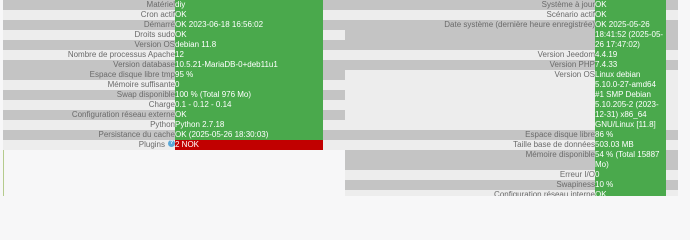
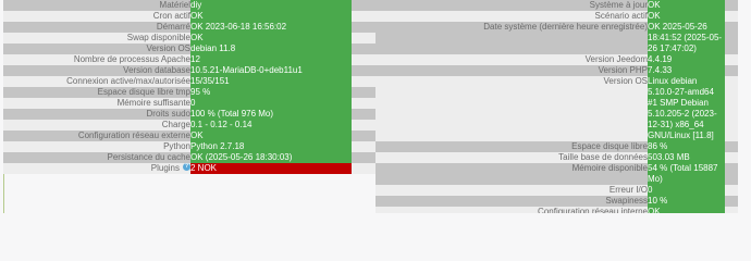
  Matérie	diy
  Cron actif	OK
  Démarré	OK 2023-06-18 16:56:02
- Droits sudo	OK
+ Swap disponible	OK
  Version OS	debian 11.8
  Nombre de processus Apache	12
  Version database	10.5.21-MariaDB-0+deb11u1
+ Connexion active/max/autorisée	15/35/151
  Espace disque libre tmp	95 %
  Mémoire suffisante	0
- Swap disponible	100 % (Total 976 Mo)
+ Droits sudo	100 % (Total 976 Mo)
  Charge	0.1 - 0.12 - 0.14
  Configuration réseau externe	OK
  Python	Python 2.7.18
  Persistance du cache	OK (2025-05-26 18:30:03)
  Plugins	2 NOK
  Système à jour	OK
  Scénario actif	OK
  Date système (dernière heure enregistrée)	OK 2025-05-26 18:41:52 (2025-05-26 17:47:02)
  Version Jeedom	4.4.19
  Version PHP	7.4.33
  Version OS	Linux debian 5.10.0-27-amd64 #1 SMP Debian 5.10.205-2 (2023-12-31) x86_64 GNU/Linux [11.8]
  Espace disque libre	86 %
  Taille base de données	503.03 MB
  Mémoire disponible	54 % (Total 15887 Mo)
  Erreur I/O	0
  Swapiness	10 %
  Configuration réseau interne	OK
